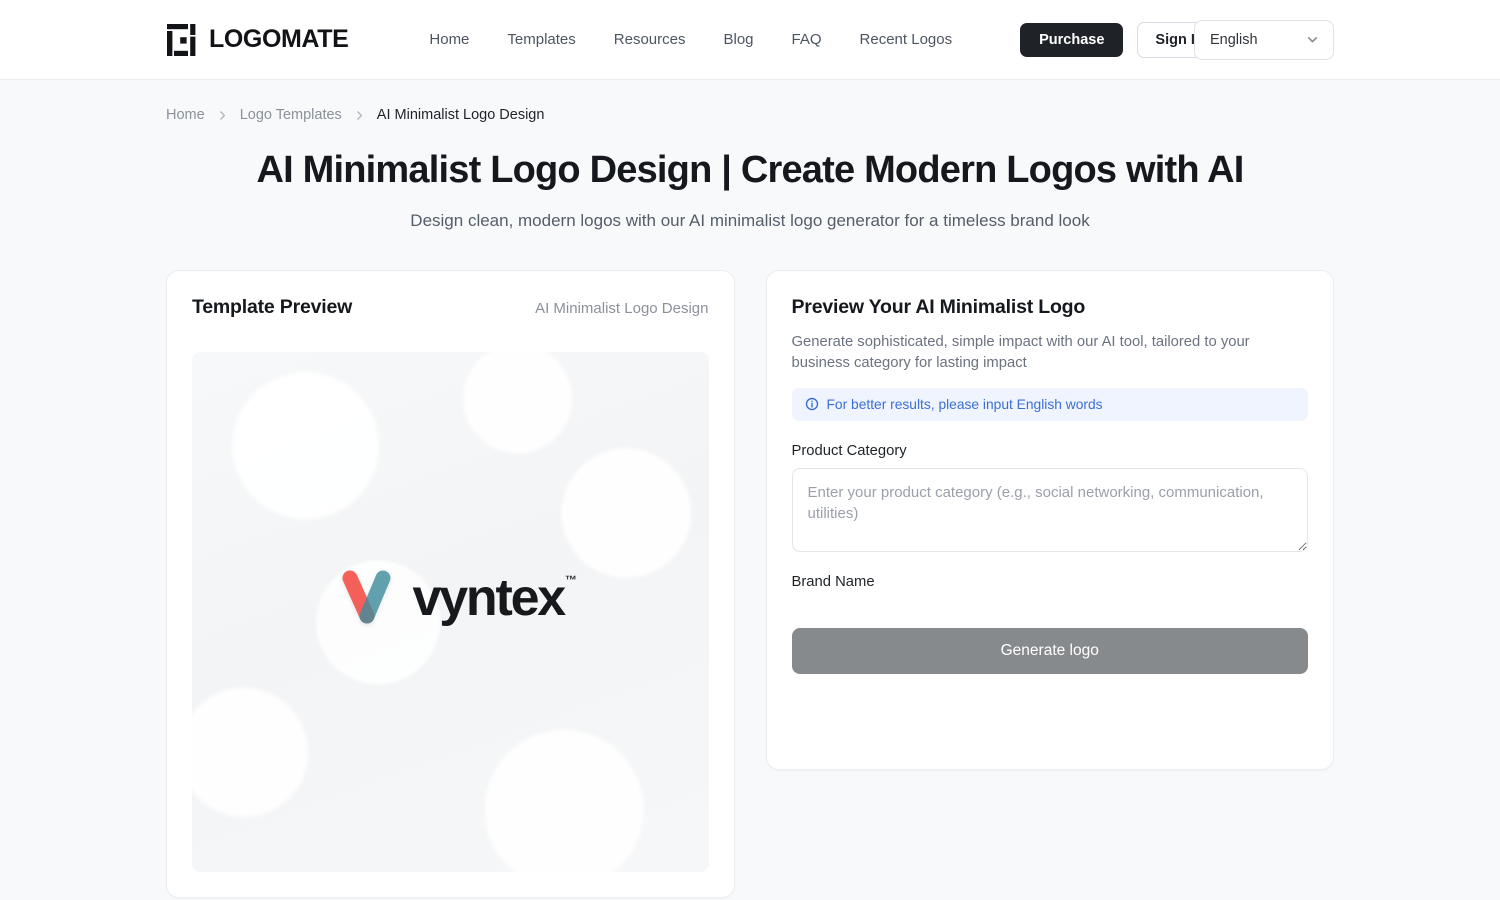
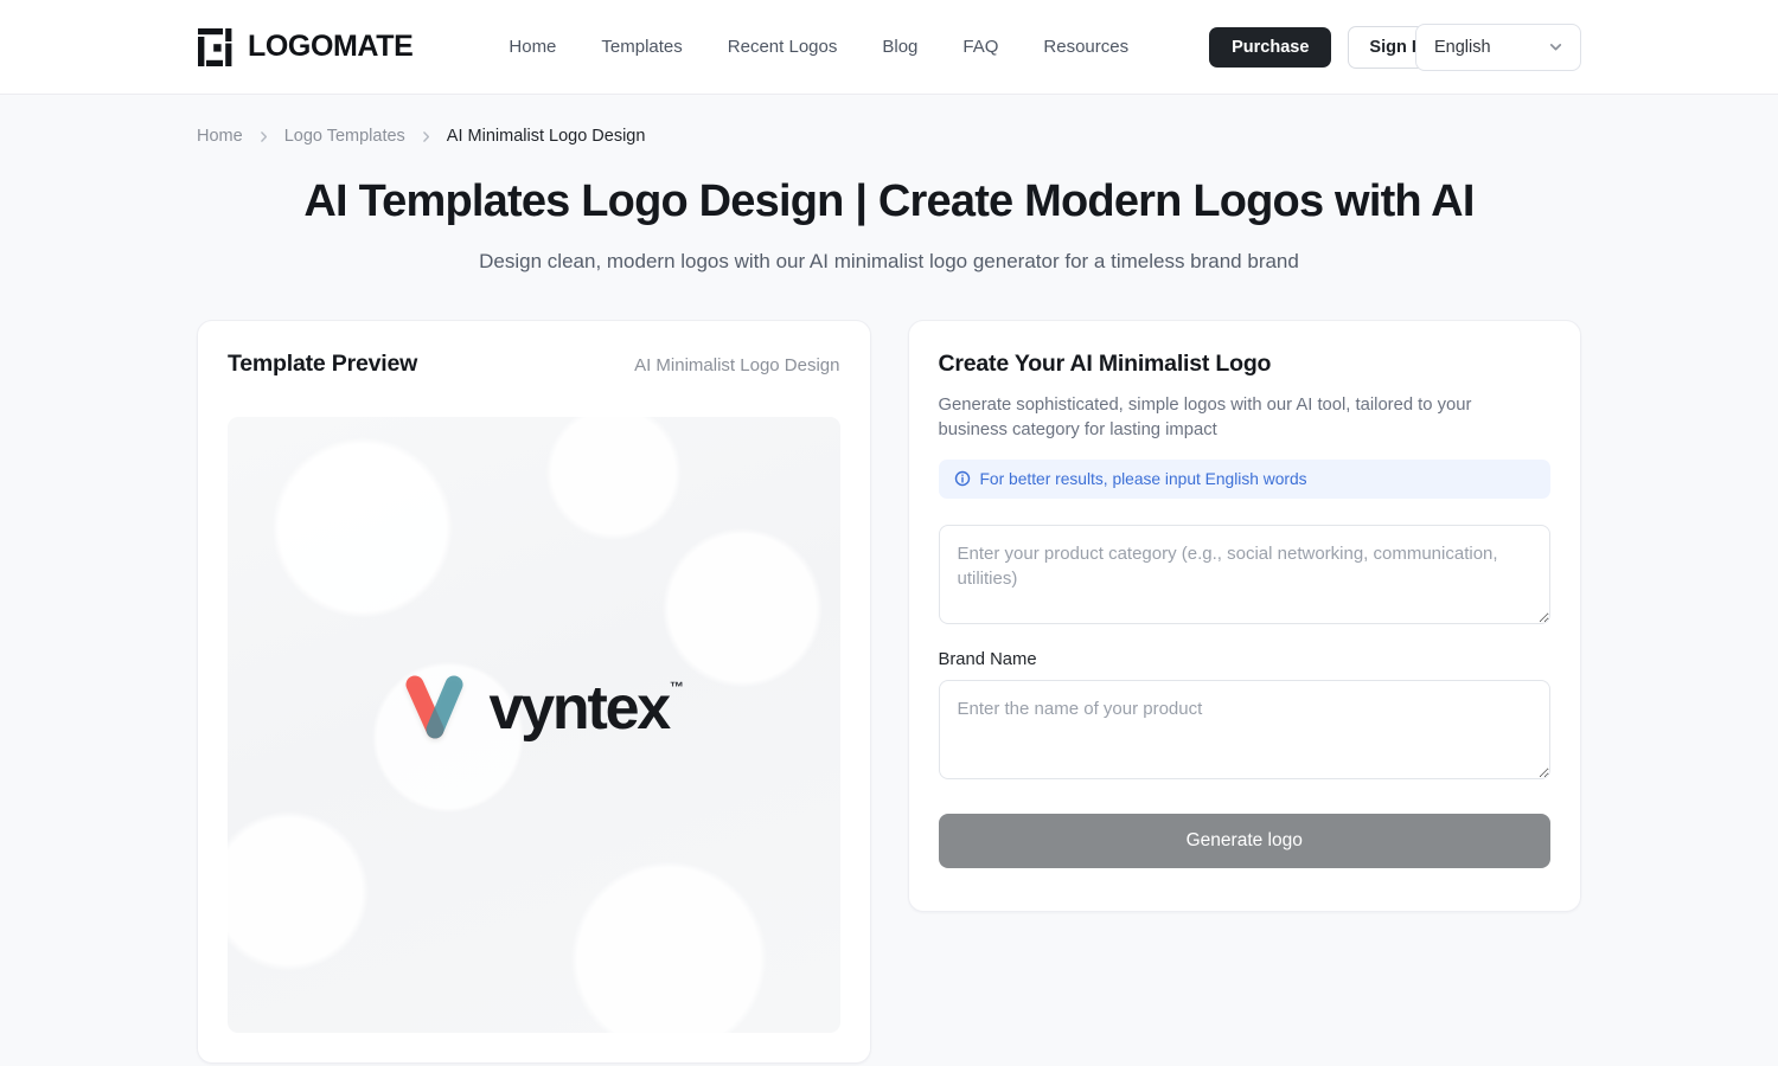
  LOGOMATE
  Home
  Templates
- Resources
+ Recent Logos
  Blog
  FAQ
- Recent Logos
+ Resources
  Purchase
  Sign I
  English
  Home
  Logo Templates
  AI Minimalist Logo Design
- AI Minimalist Logo Design | Create Modern Logos with AI
+ AI Templates Logo Design | Create Modern Logos with AI
- Design clean, modern logos with our AI minimalist logo generator for a timeless brand look
+ Design clean, modern logos with our AI minimalist logo generator for a timeless brand brand
  Template Preview
  AI Minimalist Logo Design
  vyntex
  ™
- Preview Your AI Minimalist Logo
+ Create Your AI Minimalist Logo
- Generate sophisticated, simple impact with our AI tool, tailored to your business category for lasting impact
+ Generate sophisticated, simple logos with our AI tool, tailored to your business category for lasting impact
  For better results, please input English words
- Product Category
  Brand Name
+ Enter the name of your product
  Generate logo
